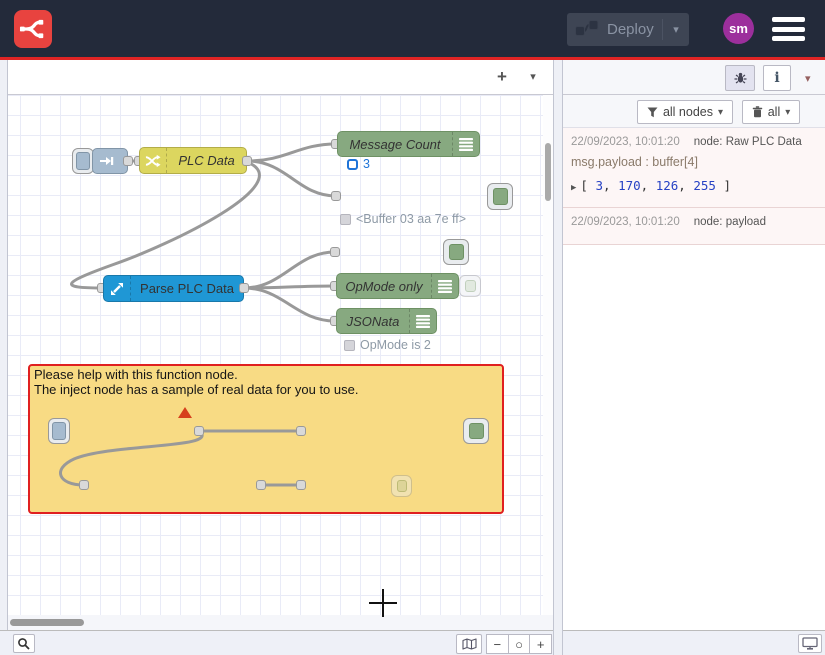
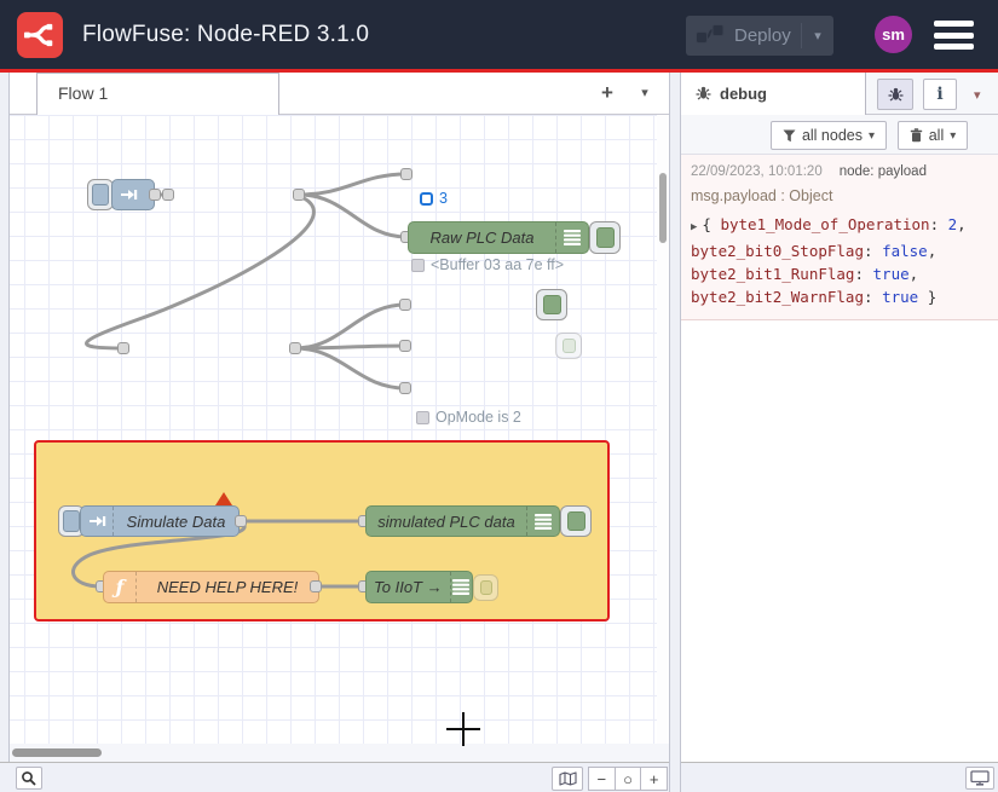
+ FlowFuse: Node-RED 3.1.0
  Deploy
  ▾
  sm
+ Flow 1
  +
  ▾
- Please help with this function node.
- The inject node has a sample of real data for you to use.
- PLC Data
- Message Count
  3
+ Raw PLC Data
  <Buffer 03 aa 7e ff>
- Parse PLC Data
- OpMode only
- JSONata
  OpMode is 2
+ Simulate Data
+ simulated PLC data
+ ƒ
+ NEED HELP HERE!
+ To IIoT →
  −
  ○
  +
+ debug
  i
  ▾
  all nodes
  ▾
  all
  ▾
- 22/09/2023, 10:01:20 node: Raw PLC Data
- msg.payload : buffer[4]
- ▶ [ 3, 170, 126, 255 ]
  22/09/2023, 10:01:20 node: payload
+ msg.payload : Object
+ ▶ { byte1_Mode_of_Operation: 2,
+ byte2_bit0_StopFlag: false,
+ byte2_bit1_RunFlag: true,
+ byte2_bit2_WarnFlag: true }
